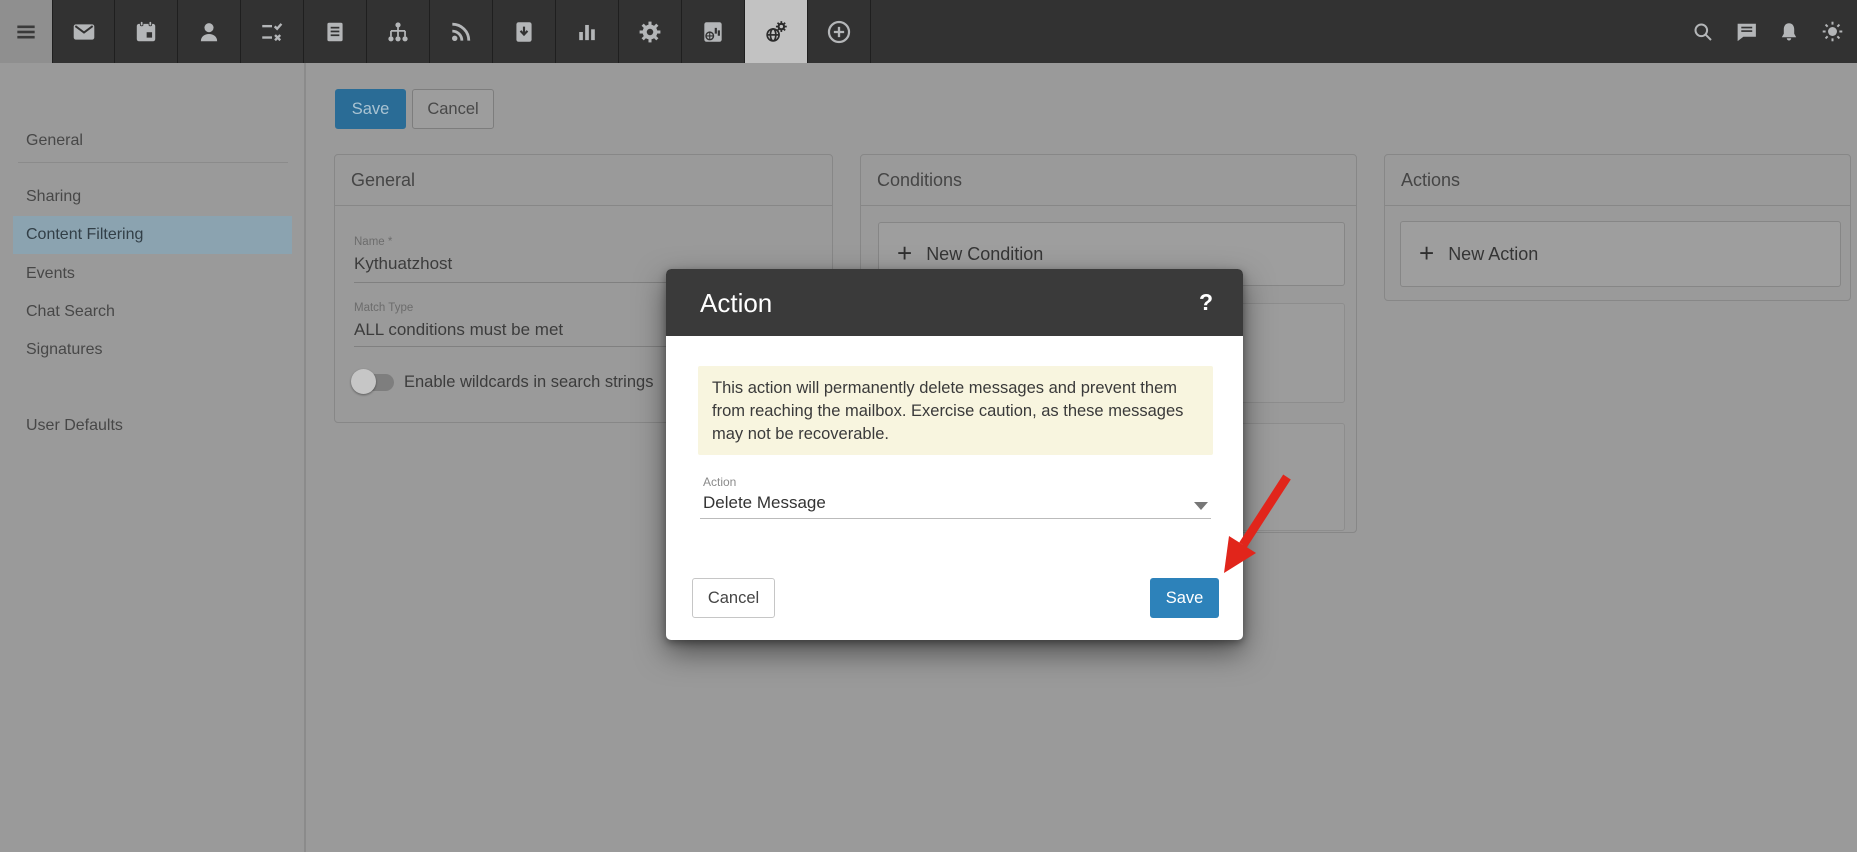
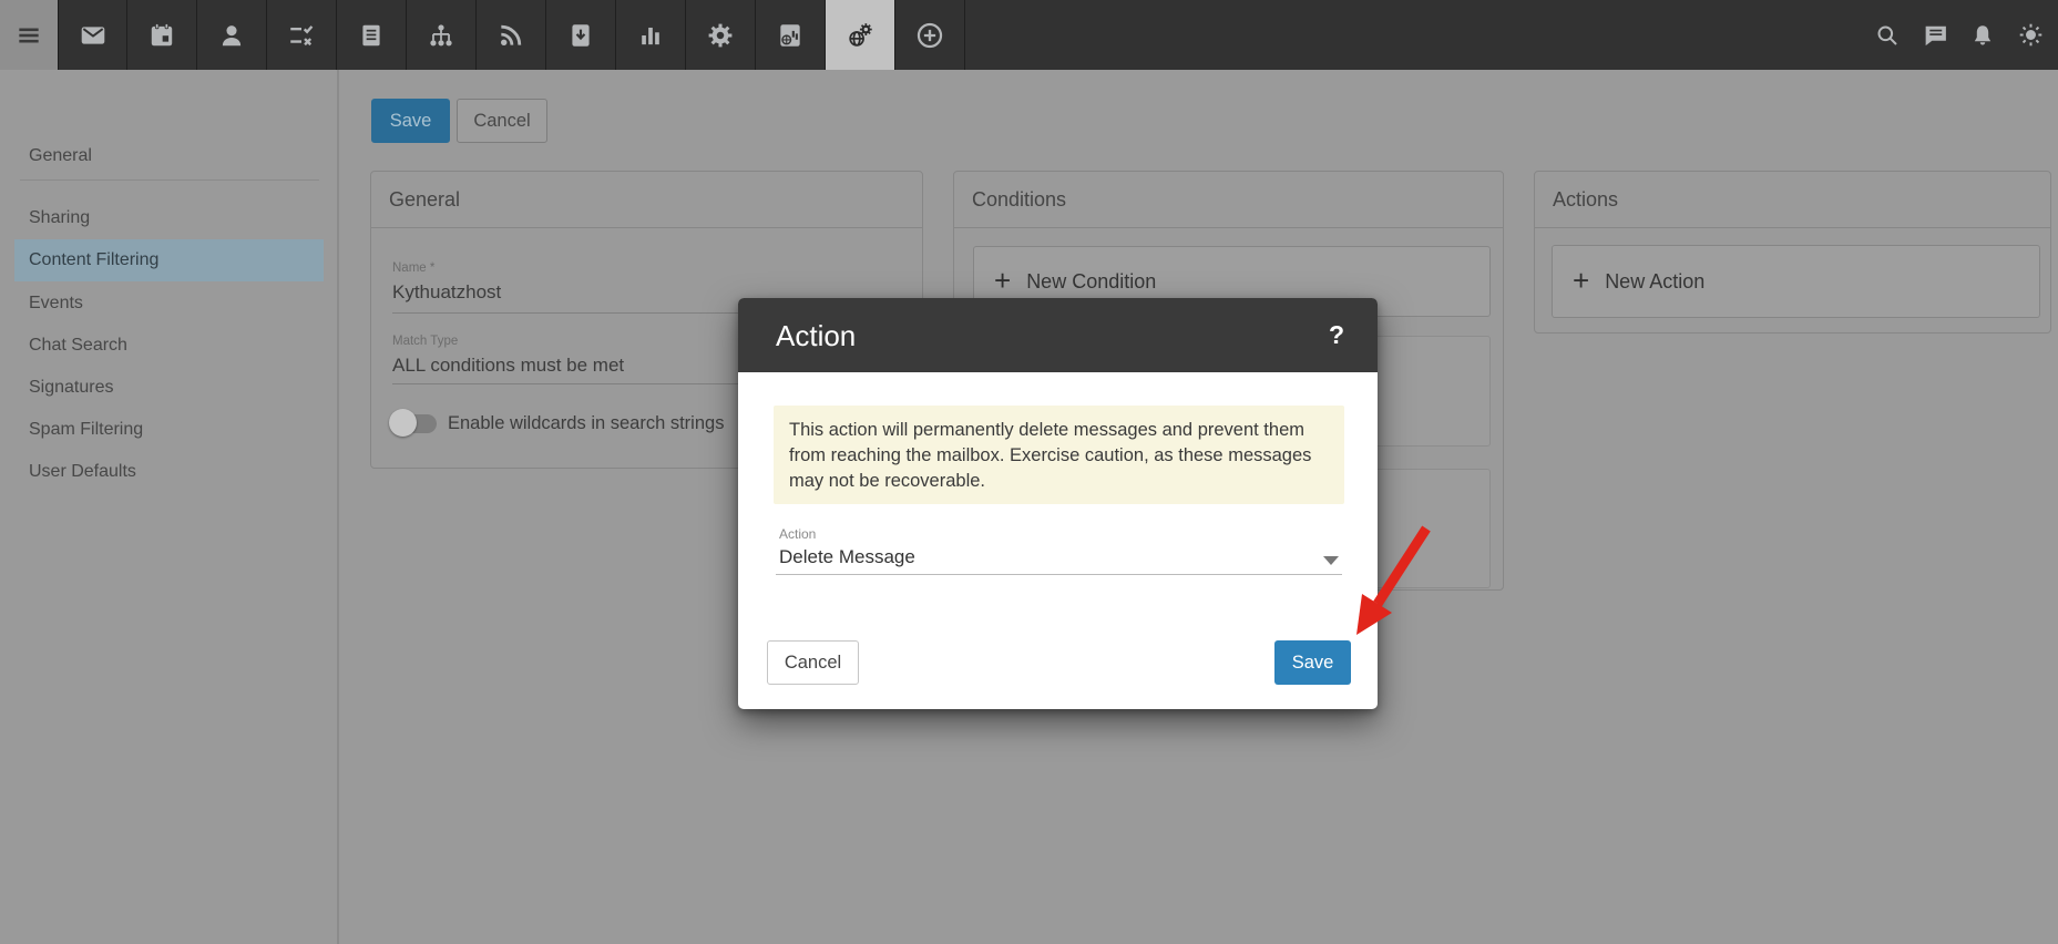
  General
  Sharing
  Content Filtering
  Events
  Chat Search
  Signatures
+ Spam Filtering
  User Defaults
  Save
  Cancel
  General
  Name *
  Kythuatzhost
  Match Type
  ALL conditions must be met
  Enable wildcards in search strings
  Conditions
  +
  New Condition
  Actions
  +
  New Action
  Action
  ?
  This action will permanently delete messages and prevent them from reaching the mailbox. Exercise caution, as these messages may not be recoverable.
  Action
  Delete Message
  Cancel
  Save
